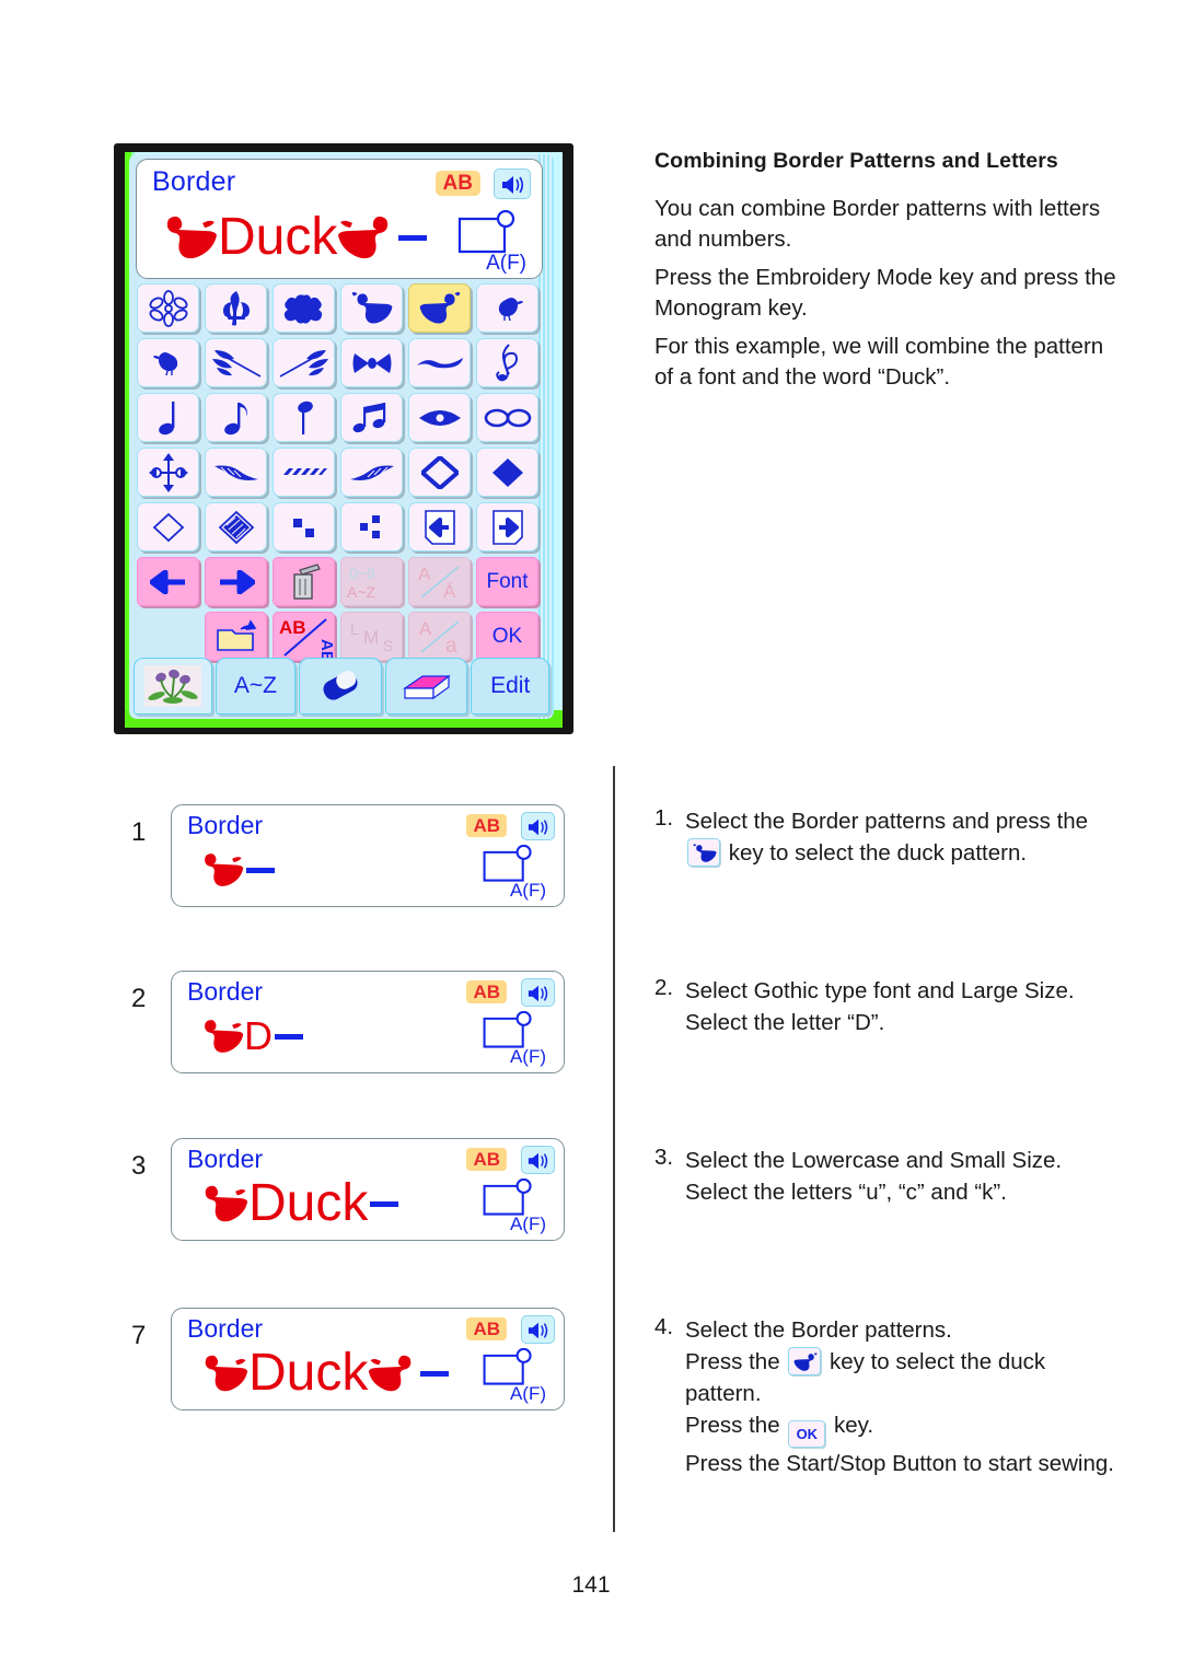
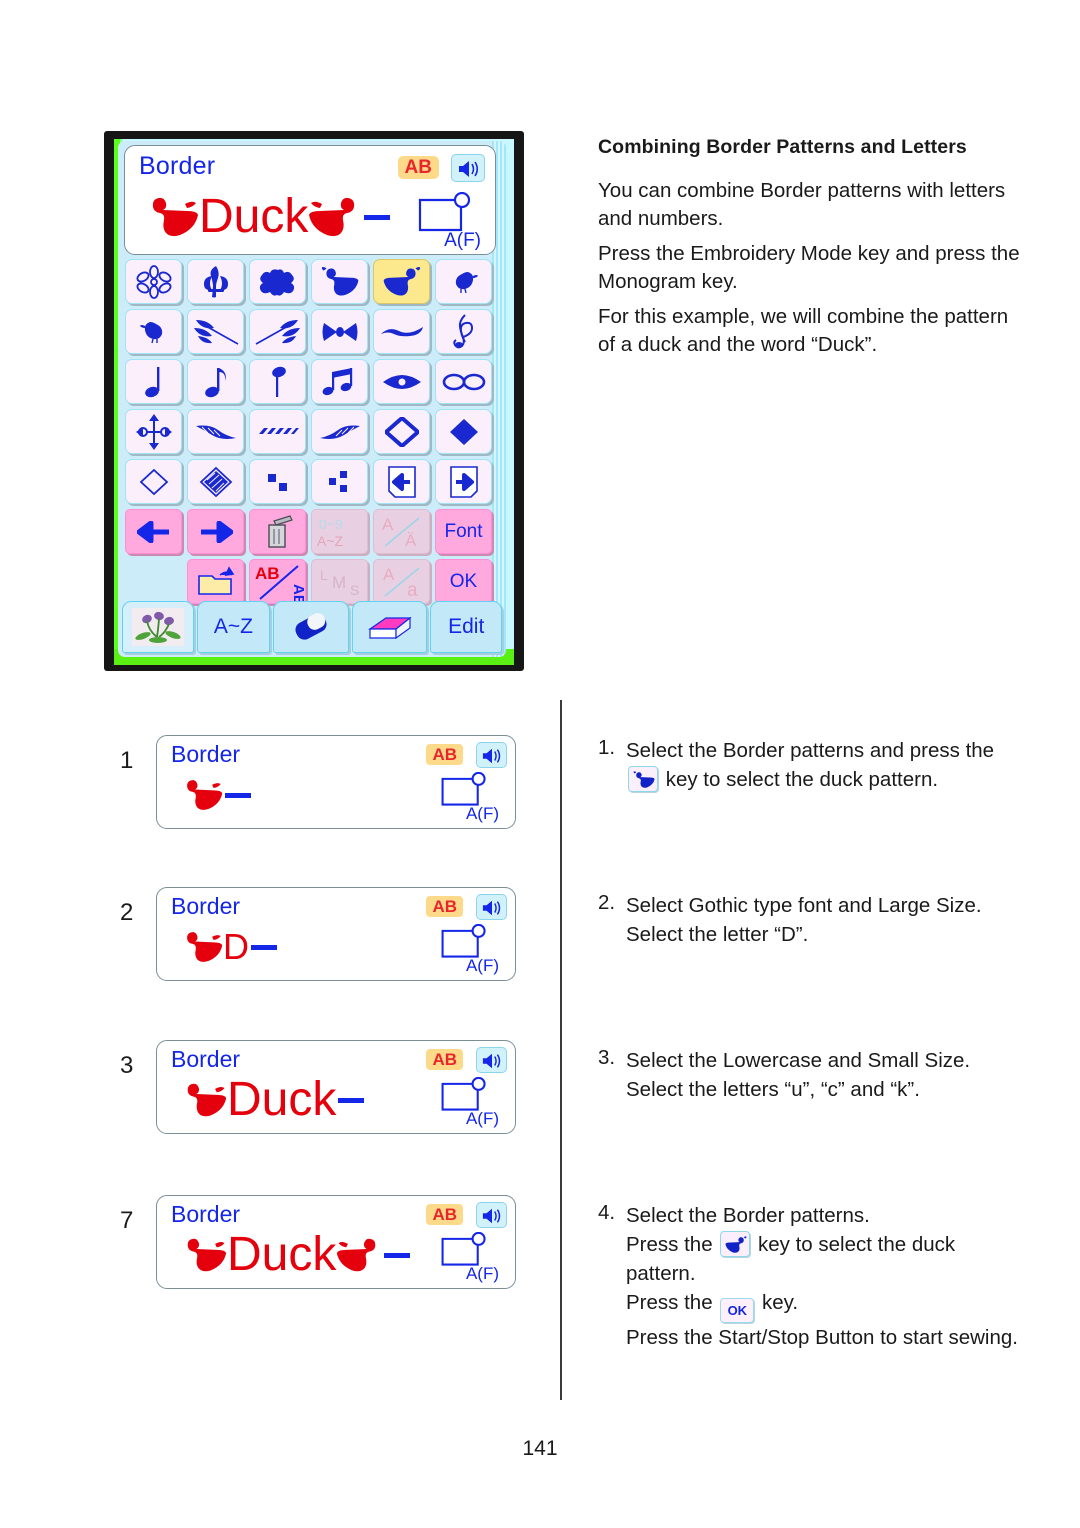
  Border
  AB
  A(F)
  Duck
  0~9
  A~Z
  A
  Ä
  Font
  AB
  L
  M
  S
  A
  a
  OK
  A~Z
  Edit
  Combining Border Patterns and Letters
  You can combine Border patterns with letters and numbers.
  Press the Embroidery Mode key and press the Monogram key.
- For this example, we will combine the pattern of a font and the word “Duck”.
+ For this example, we will combine the pattern of a duck and the word “Duck”.
  1.
  Select the Border patterns and press the
  key to select the duck pattern.
  2.
  Select Gothic type font and Large Size.
  Select the letter “D”.
  3.
  Select the Lowercase and Small Size.
  Select the letters “u”, “c” and “k”.
  4.
  Select the Border patterns.
  Press the key to select the duck
  pattern.
  Press the OK key.
  Press the Start/Stop Button to start sewing.
  1
  Border
  AB
  A(F)
  2
  Border
  AB
  A(F)
  D
  3
  Border
  AB
  A(F)
  Duck
  7
  Border
  AB
  A(F)
  Duck
  141
